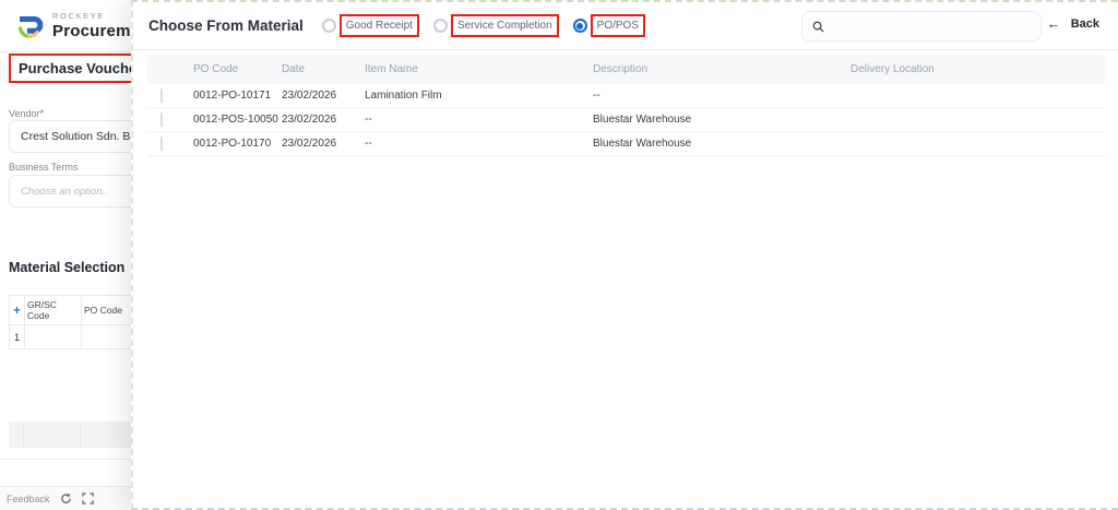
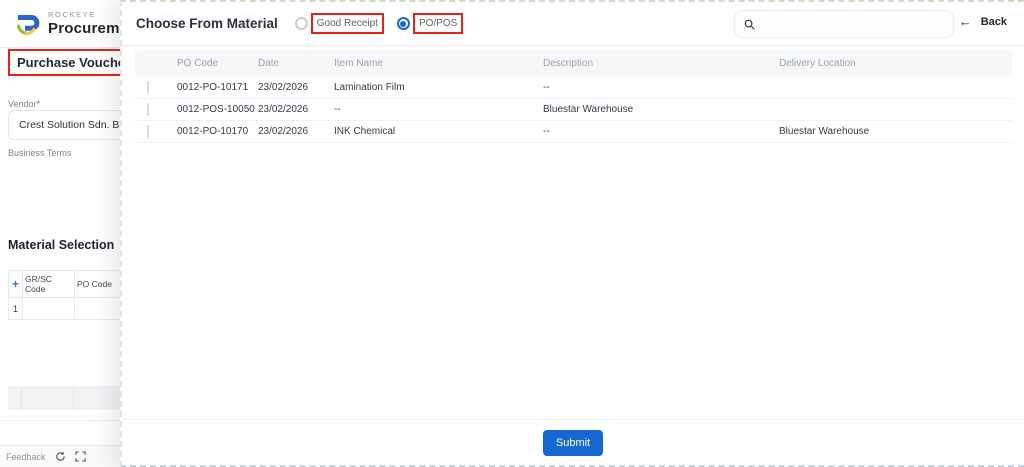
  ROCKEYE
  Procurem
  Purchase Vouch
  Vendor*
  Crest Solution Sdn. B
  Business Terms
- Choose an option..
  Material Selection
  +
  GR/SC Code
  PO Code
  1
  Feedback
  Choose From Material
  Good Receipt
- Service Completion
  PO/POS
  ←
  Back
  PO Code
  Date
  Item Name
  Description
  Delivery Location
  0012-PO-10171
  23/02/2026
  Lamination Film
  --
  0012-POS-10050
  23/02/2026
  --
  Bluestar Warehouse
  0012-PO-10170
  23/02/2026
+ INK Chemical
  --
  Bluestar Warehouse
+ Submit
